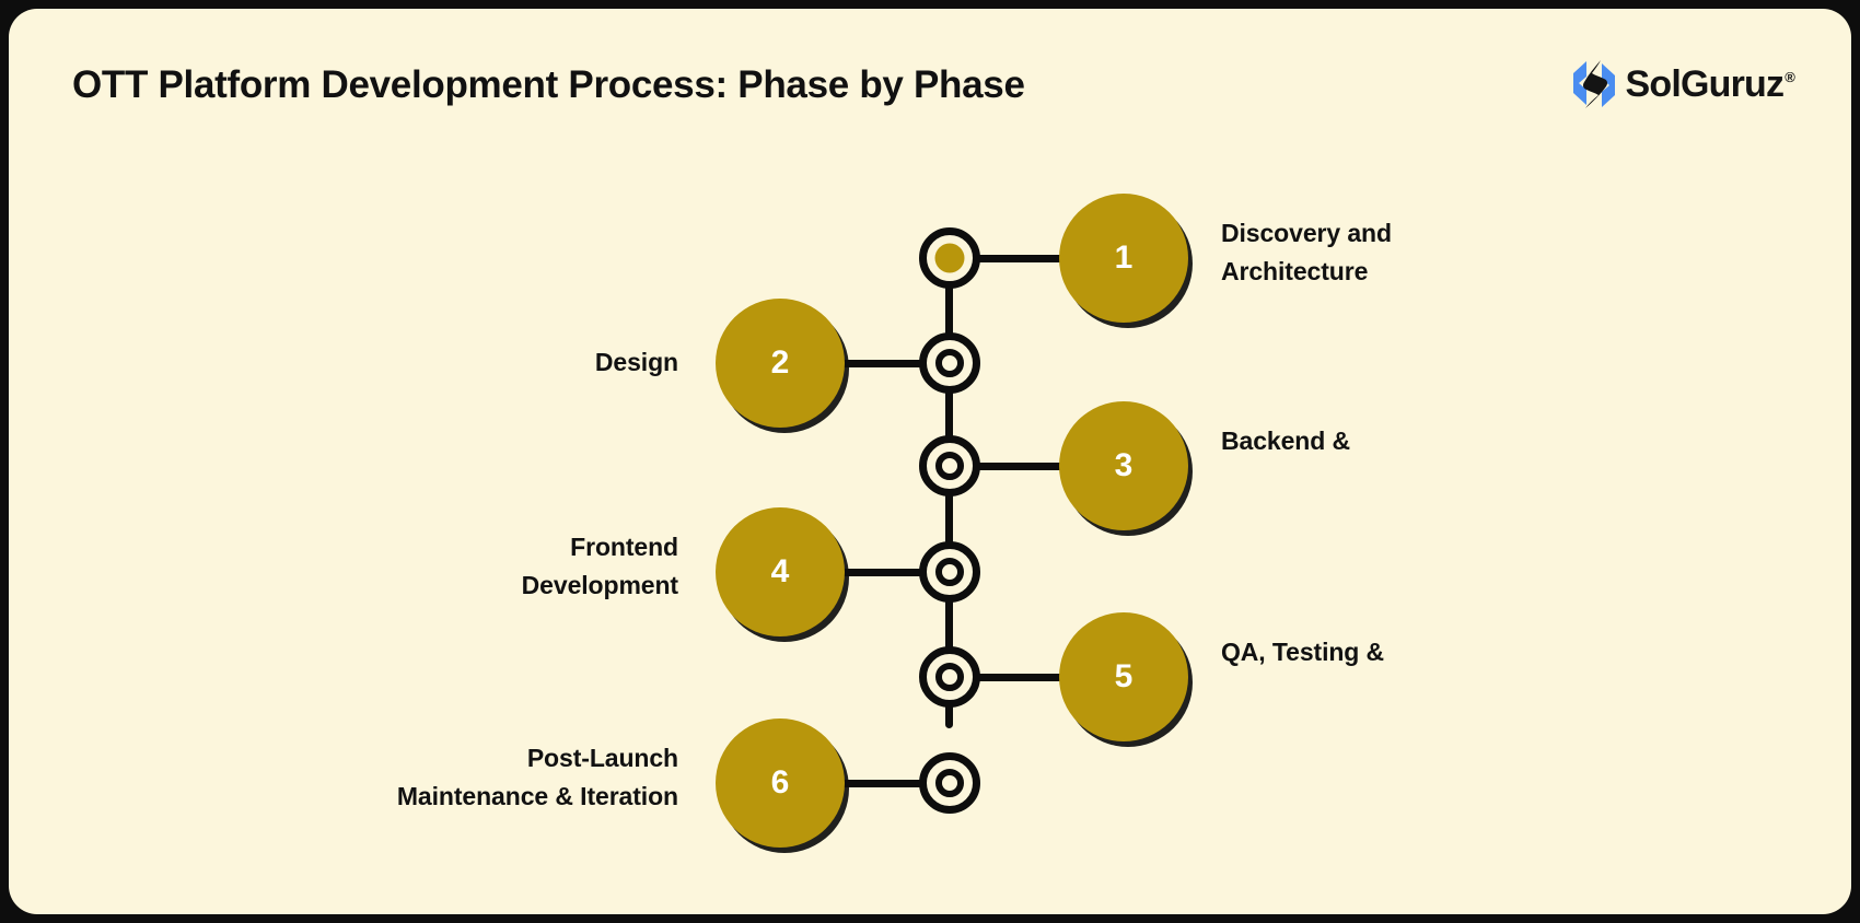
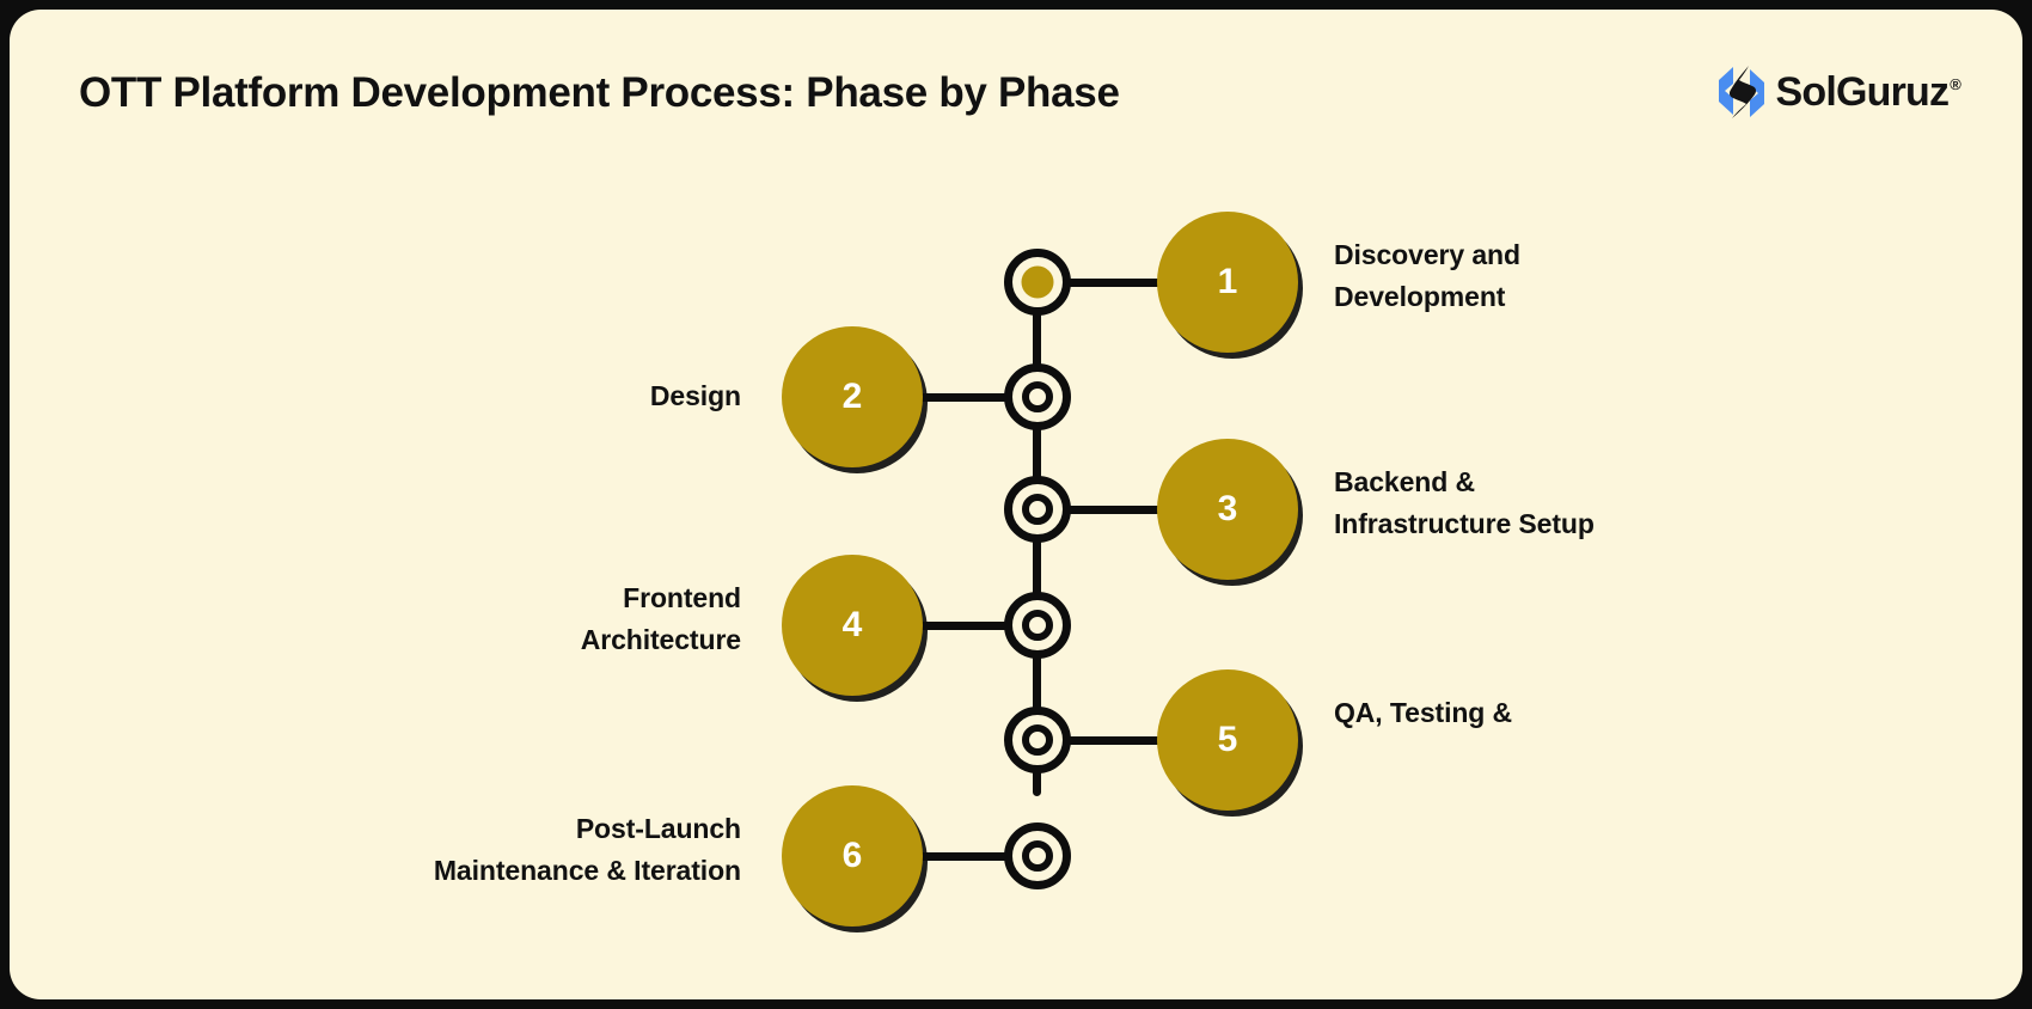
  OTT Platform Development Process: Phase by Phase
  SolGuruz®
  1
  Discovery and
- Architecture
+ Development
  2
  Design
  3
  Backend &
+ Infrastructure Setup
  4
  Frontend
- Development
+ Architecture
  5
  QA, Testing &
  6
  Post-Launch
  Maintenance & Iteration
